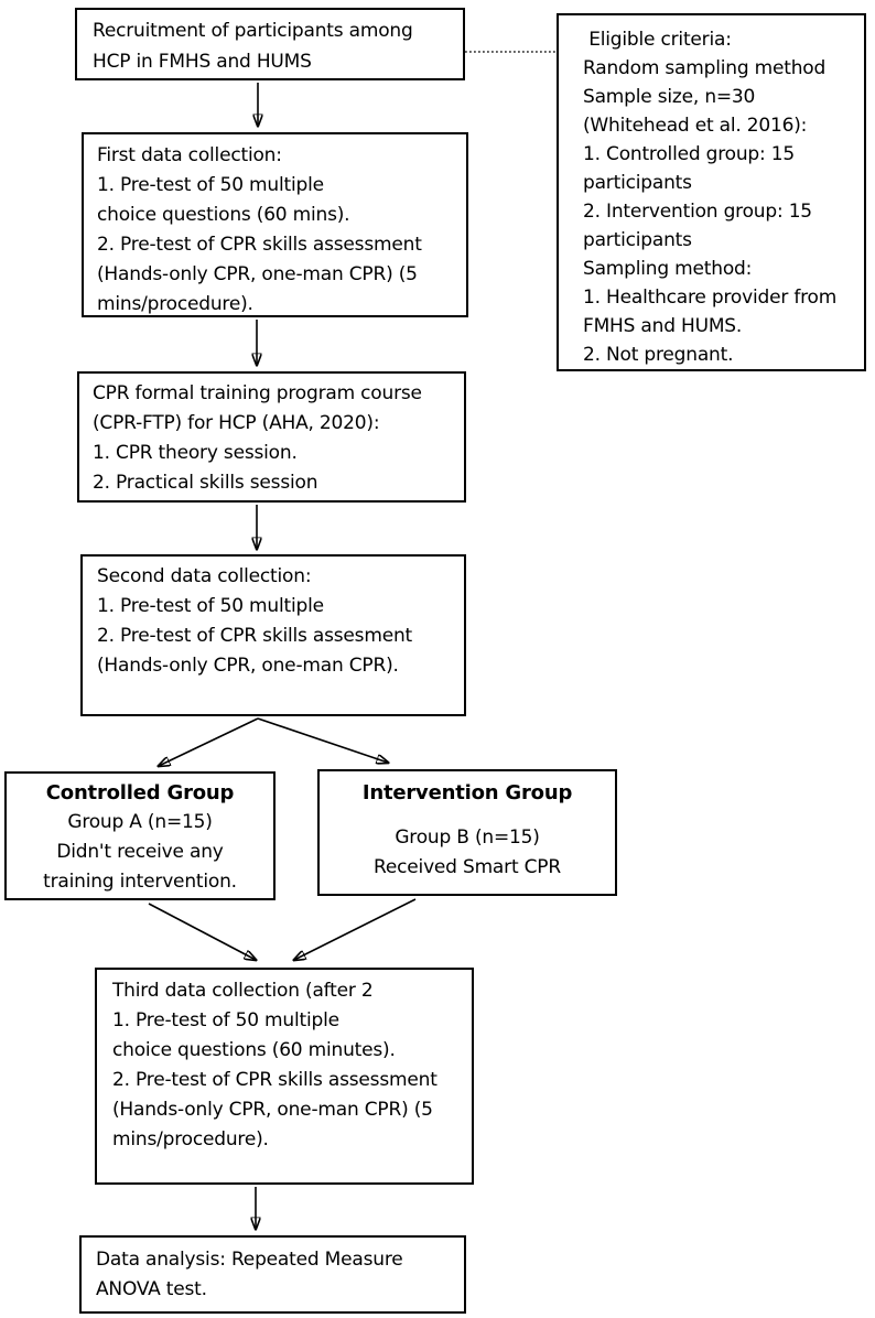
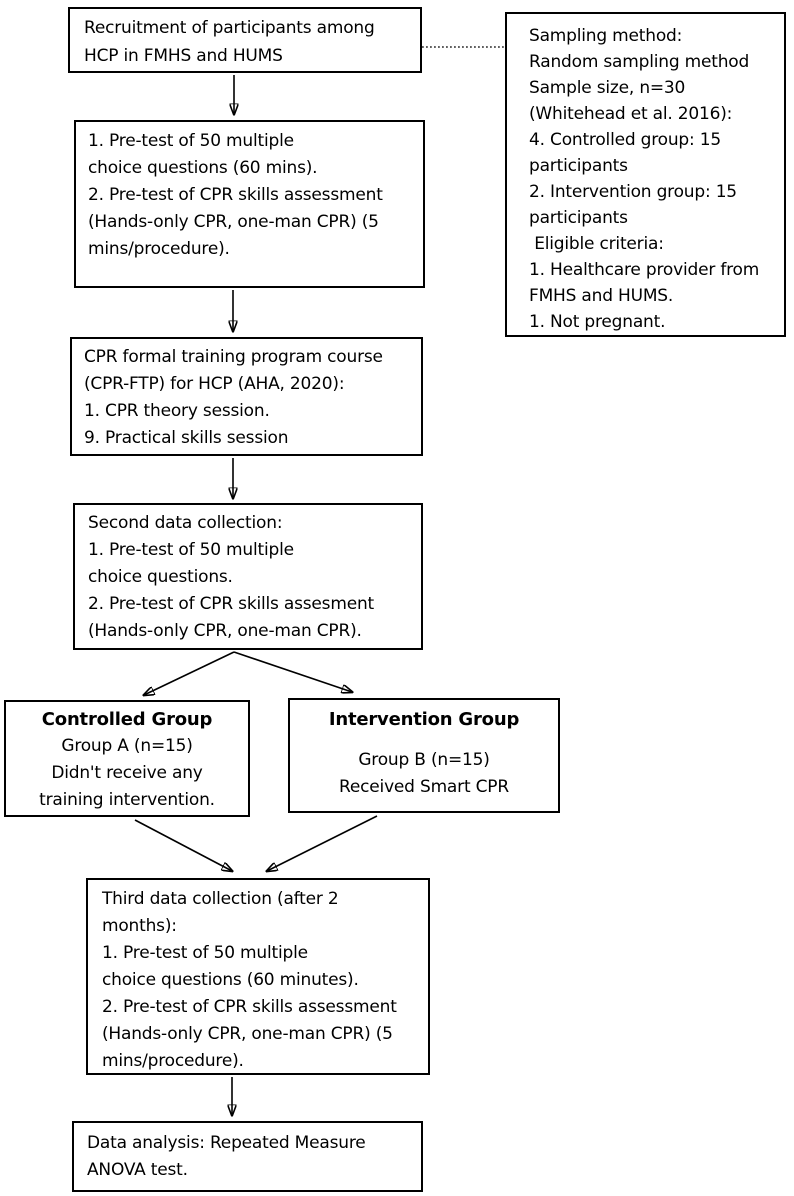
  Recruitment of participants among
  HCP in FMHS and HUMS
- Eligible criteria:
+ Sampling method:
  Random sampling method
  Sample size, n=30
  (Whitehead et al. 2016):
- 1. Controlled group: 15
+ 4. Controlled group: 15
  participants
  2. Intervention group: 15
  participants
- Sampling method:
+ Eligible criteria:
  1. Healthcare provider from
  FMHS and HUMS.
- 2. Not pregnant.
+ 1. Not pregnant.
- First data collection:
  1. Pre-test of 50 multiple
  choice questions (60 mins).
  2. Pre-test of CPR skills assessment
  (Hands-only CPR, one-man CPR) (5
  mins/procedure).
  CPR formal training program course
  (CPR-FTP) for HCP (AHA, 2020):
  1. CPR theory session.
- 2. Practical skills session
+ 9. Practical skills session
  Second data collection:
  1. Pre-test of 50 multiple
+ choice questions.
  2. Pre-test of CPR skills assesment
  (Hands-only CPR, one-man CPR).
  Controlled Group
  Group A (n=15)
  Didn't receive any
  training intervention.
  Intervention Group
  Group B (n=15)
  Received Smart CPR
  Third data collection (after 2
+ months):
  1. Pre-test of 50 multiple
  choice questions (60 minutes).
  2. Pre-test of CPR skills assessment
  (Hands-only CPR, one-man CPR) (5
  mins/procedure).
  Data analysis: Repeated Measure
  ANOVA test.
